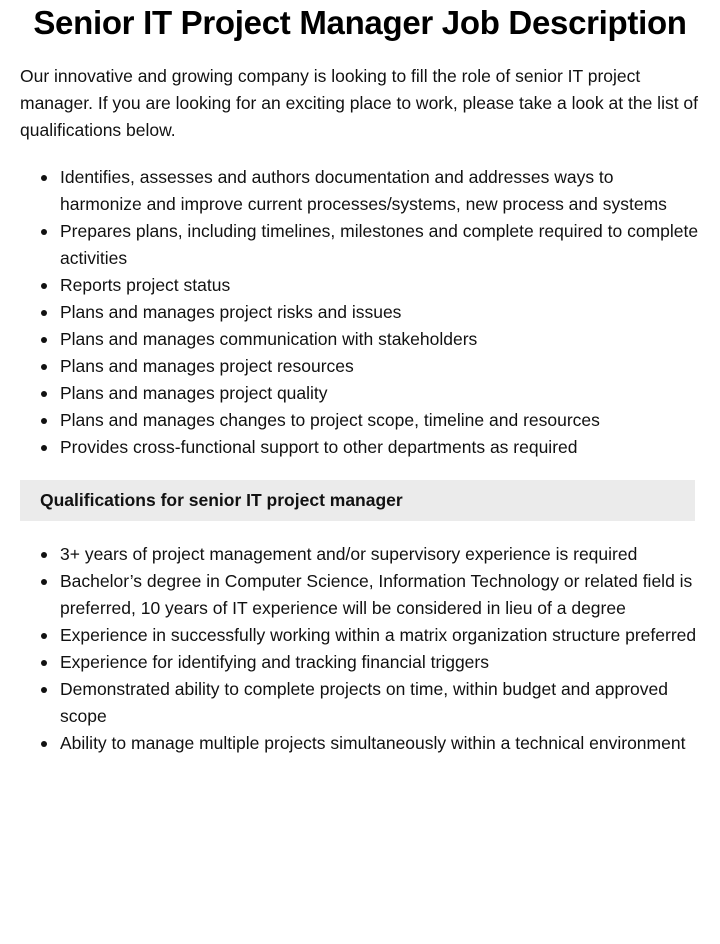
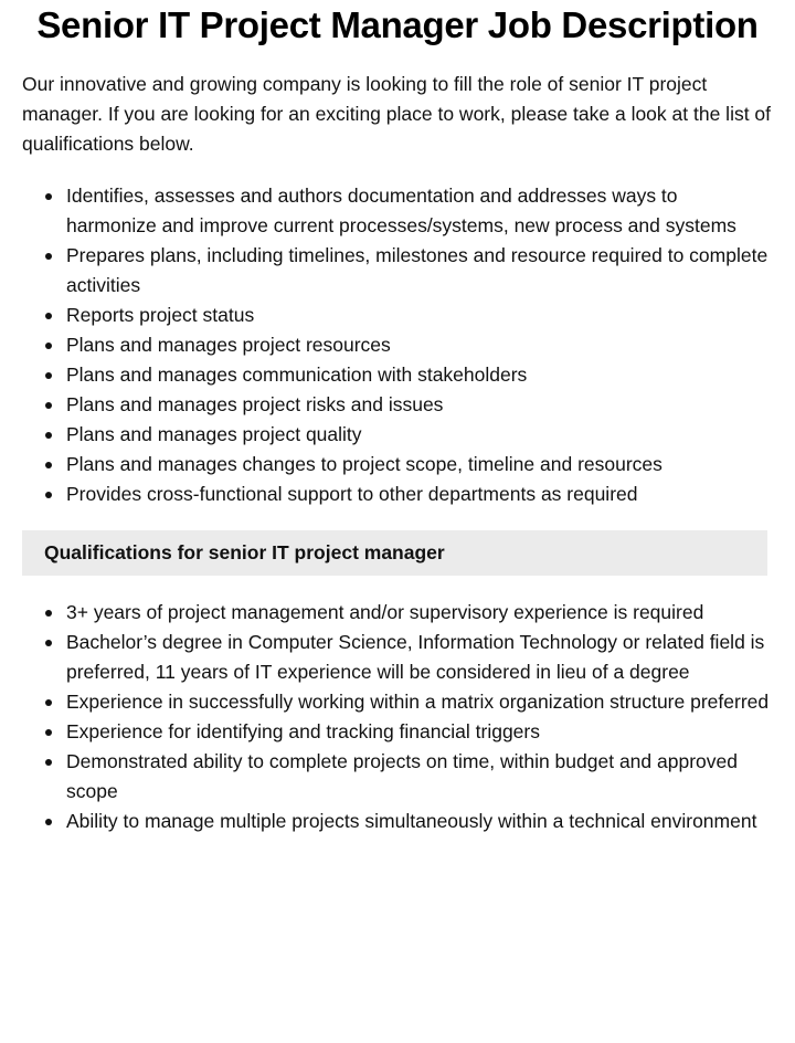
  Senior IT Project Manager Job Description
  Our innovative and growing company is looking to fill the role of senior IT project manager. If you are looking for an exciting place to work, please take a look at the list of qualifications below.
  Identifies, assesses and authors documentation and addresses ways to harmonize and improve current processes/systems, new process and systems
- Prepares plans, including timelines, milestones and complete required to complete activities
+ Prepares plans, including timelines, milestones and resource required to complete activities
  Reports project status
- Plans and manages project risks and issues
+ Plans and manages project resources
  Plans and manages communication with stakeholders
- Plans and manages project resources
+ Plans and manages project risks and issues
  Plans and manages project quality
  Plans and manages changes to project scope, timeline and resources
  Provides cross-functional support to other departments as required
  Qualifications for senior IT project manager
  3+ years of project management and/or supervisory experience is required
- Bachelor’s degree in Computer Science, Information Technology or related field is preferred, 10 years of IT experience will be considered in lieu of a degree
+ Bachelor’s degree in Computer Science, Information Technology or related field is preferred, 11 years of IT experience will be considered in lieu of a degree
  Experience in successfully working within a matrix organization structure preferred
  Experience for identifying and tracking financial triggers
  Demonstrated ability to complete projects on time, within budget and approved scope
  Ability to manage multiple projects simultaneously within a technical environment
